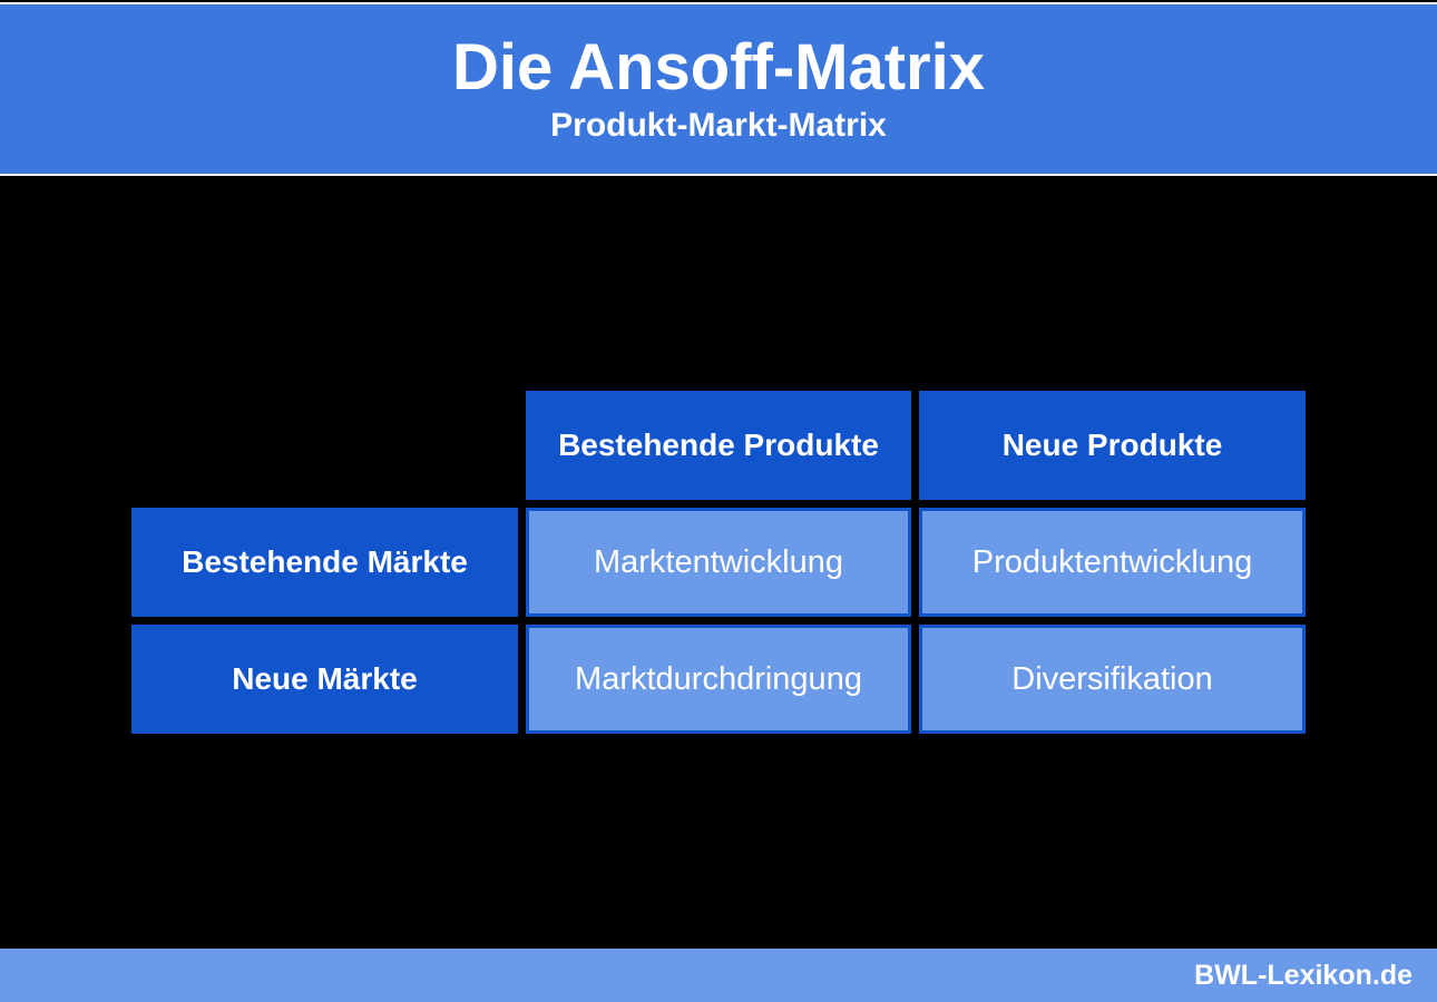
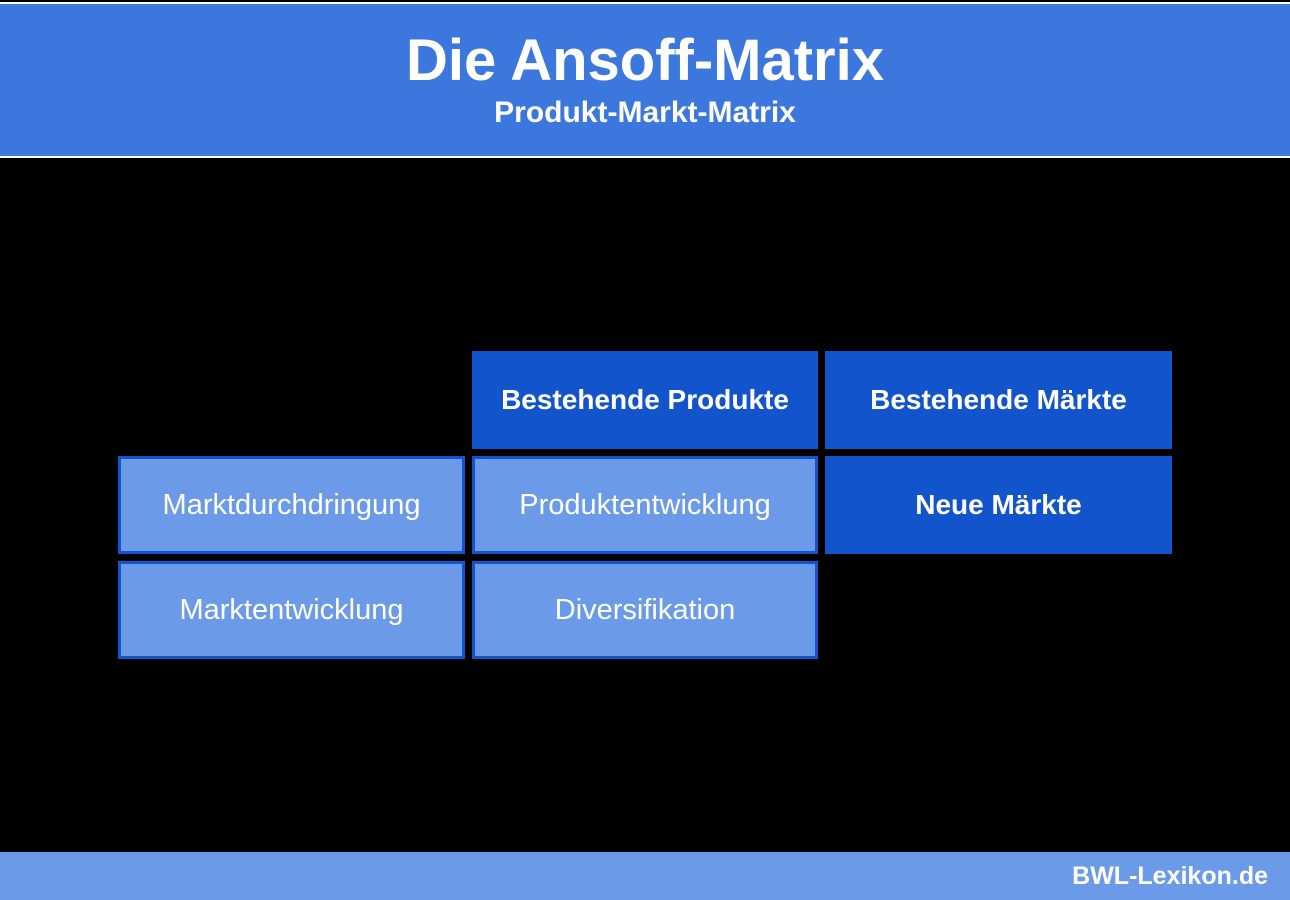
  Die Ansoff-Matrix
  Produkt-Markt-Matrix
  Bestehende Produkte
- Neue Produkte
  Bestehende Märkte
- Marktentwicklung
+ Marktdurchdringung
  Produktentwicklung
  Neue Märkte
- Marktdurchdringung
+ Marktentwicklung
  Diversifikation
  BWL-Lexikon.de
